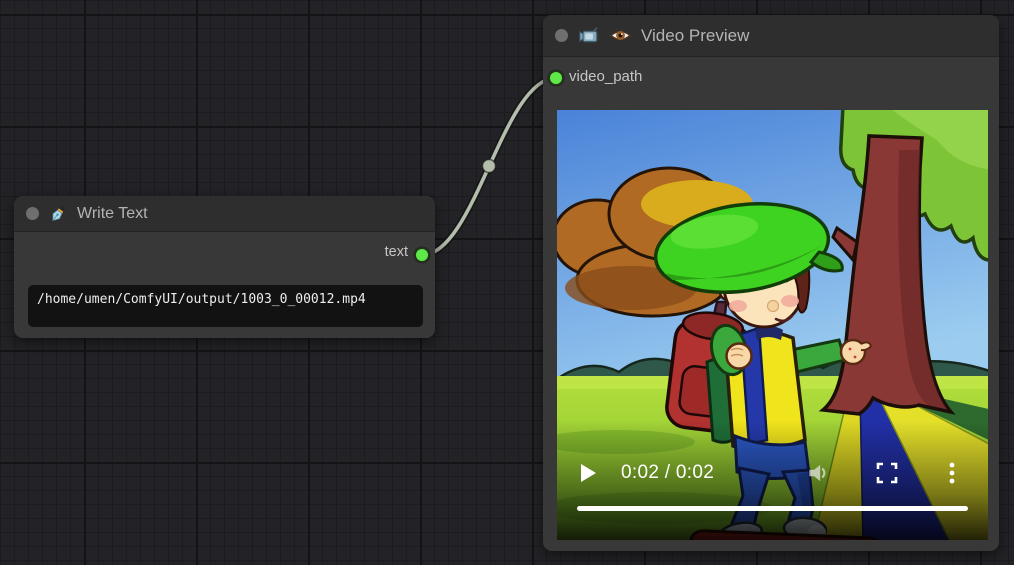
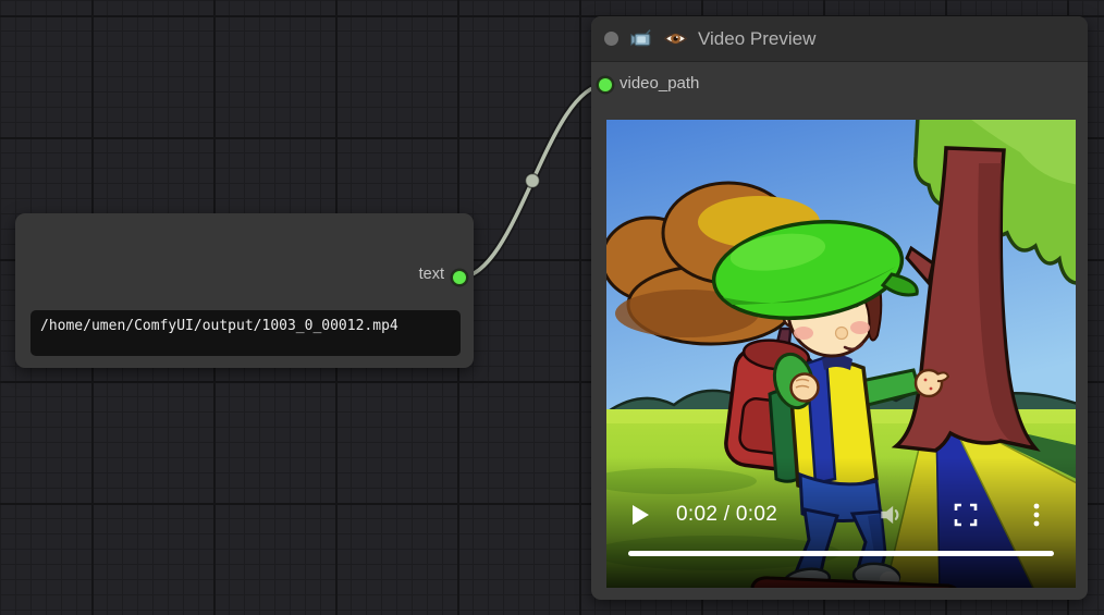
- Write Text
  text
  /home/umen/ComfyUI/output/1003_0_00012.mp4
  Video Preview
  video_path
  0:02 / 0:02
